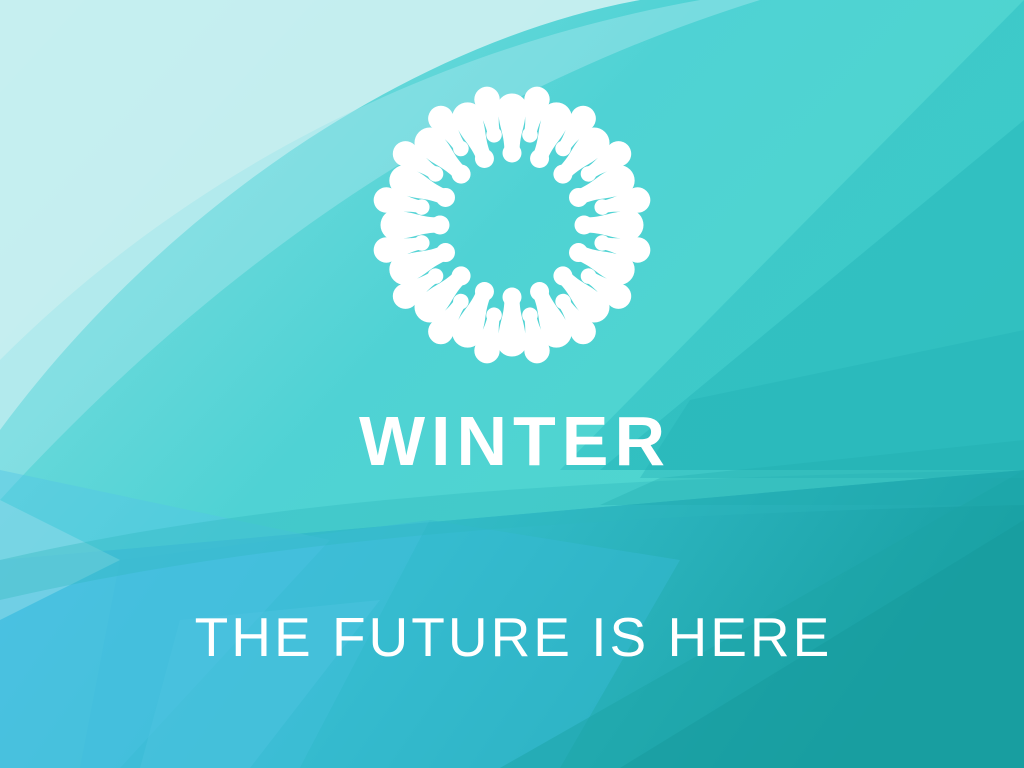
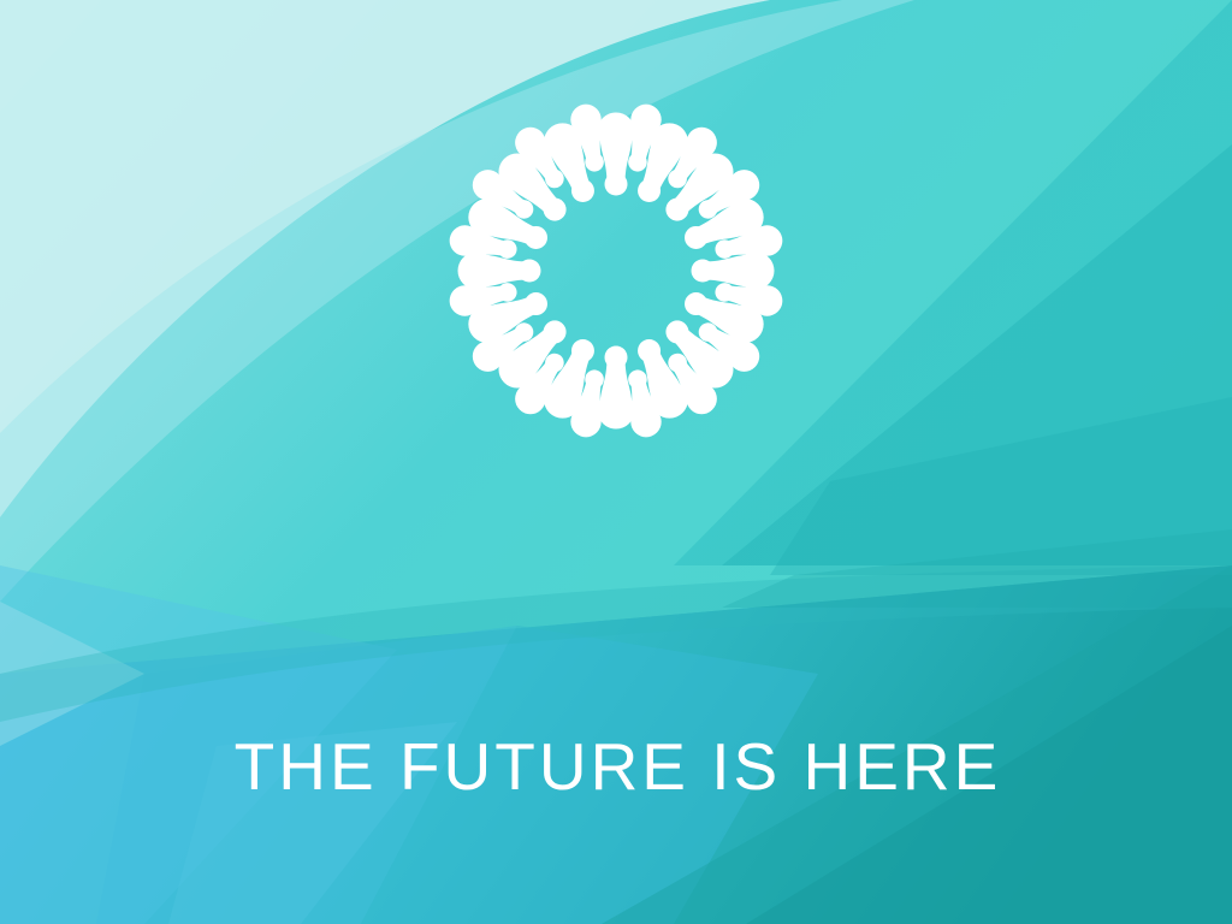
- WINTER
  THE FUTURE IS HERE
